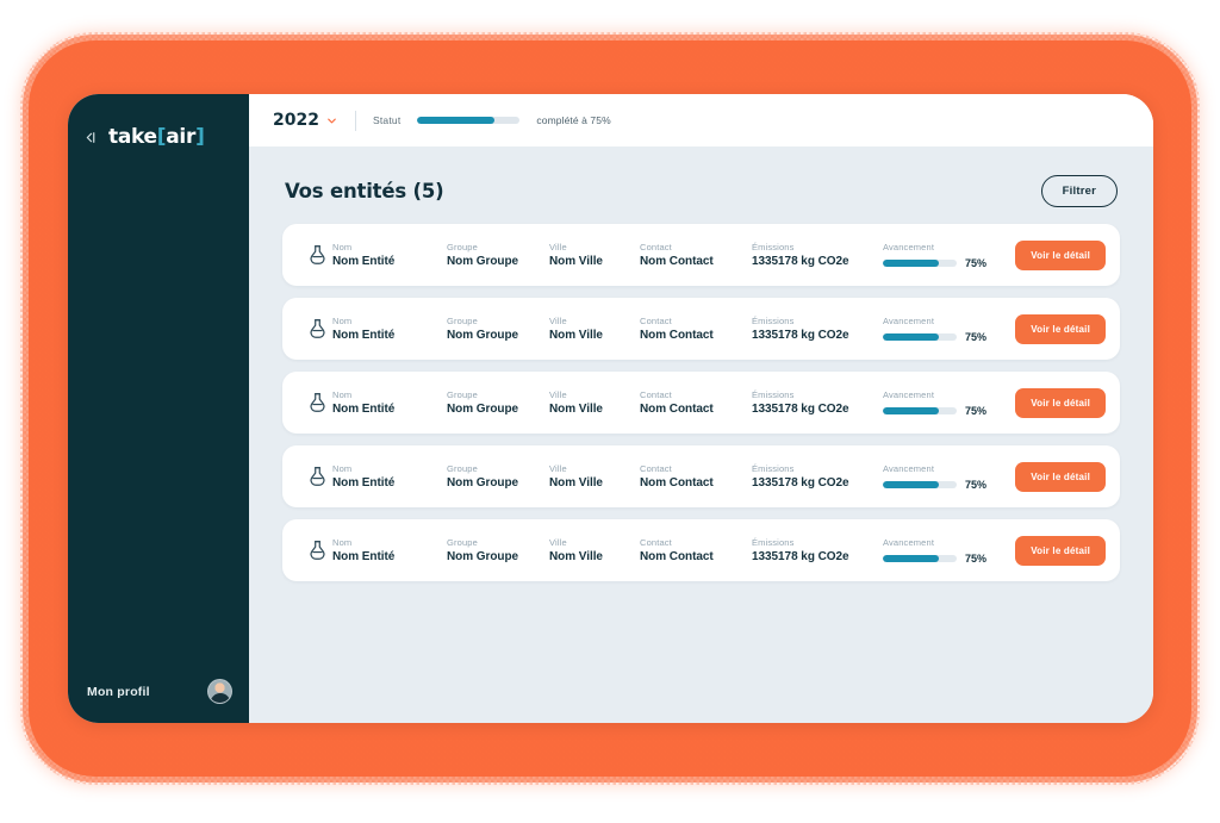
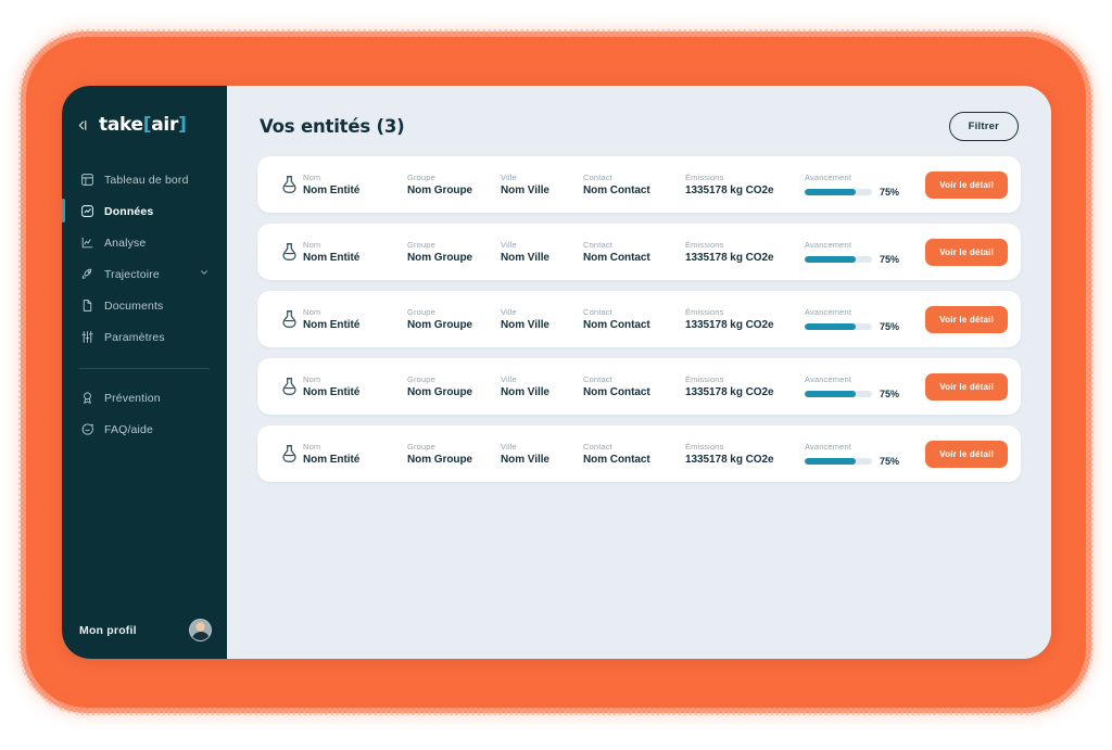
  take[air]
+ Tableau de bord
+ Données
+ Analyse
+ Trajectoire
+ Documents
+ Paramètres
+ Prévention
+ FAQ/aide
  Mon profil
- 2022
- Statut
- complété à 75%
- Vos entités (5)
+ Vos entités (3)
  Filtrer
  Nom
  Nom Entité
  Groupe
  Nom Groupe
  Ville
  Nom Ville
  Contact
  Nom Contact
  Émissions
  1335178 kg CO2e
  Avancement
  75%
  Voir le détail
  Nom
  Nom Entité
  Groupe
  Nom Groupe
  Ville
  Nom Ville
  Contact
  Nom Contact
  Émissions
  1335178 kg CO2e
  Avancement
  75%
  Voir le détail
  Nom
  Nom Entité
  Groupe
  Nom Groupe
  Ville
  Nom Ville
  Contact
  Nom Contact
  Émissions
  1335178 kg CO2e
  Avancement
  75%
  Voir le détail
  Nom
  Nom Entité
  Groupe
  Nom Groupe
  Ville
  Nom Ville
  Contact
  Nom Contact
  Émissions
  1335178 kg CO2e
  Avancement
  75%
  Voir le détail
  Nom
  Nom Entité
  Groupe
  Nom Groupe
  Ville
  Nom Ville
  Contact
  Nom Contact
  Émissions
  1335178 kg CO2e
  Avancement
  75%
  Voir le détail
